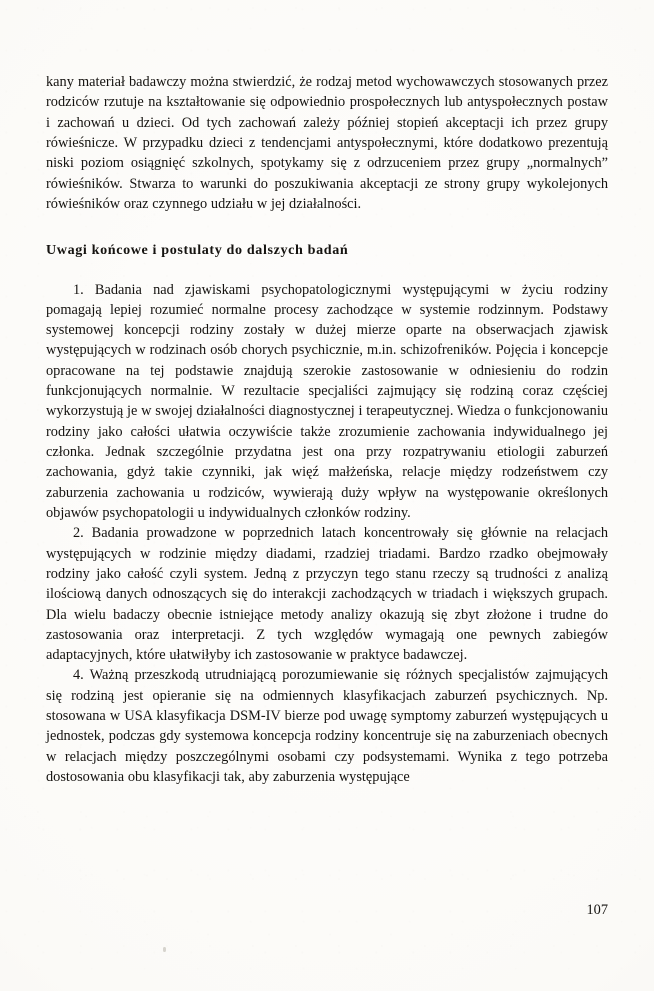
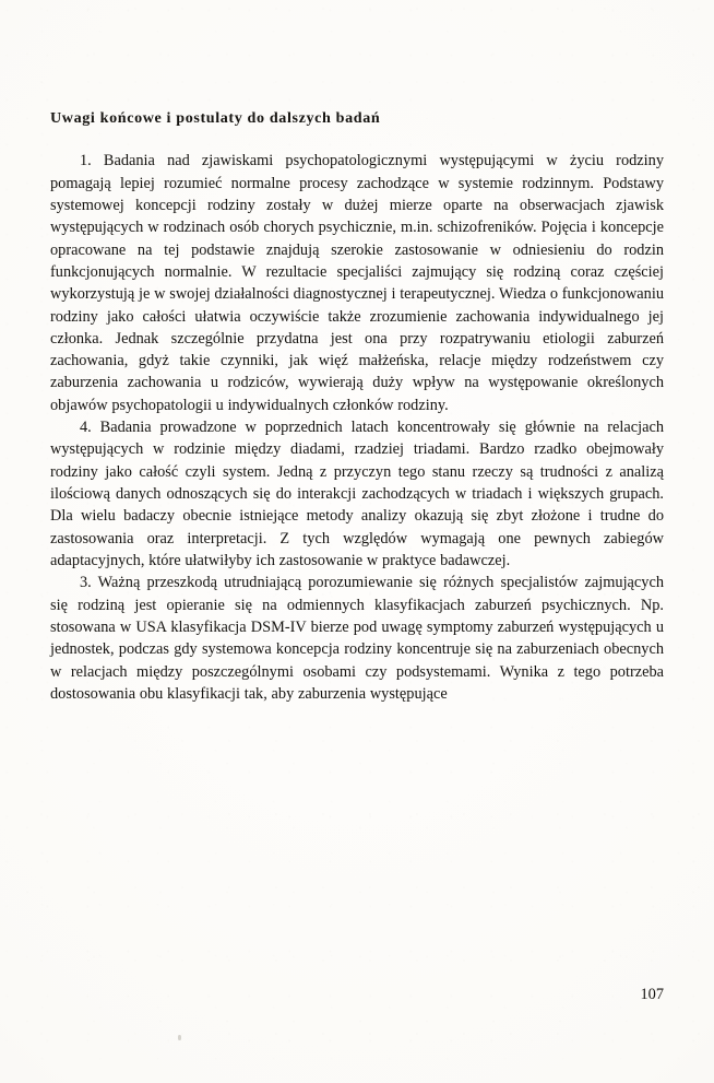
- kany materiał badawczy można stwierdzić, że rodzaj metod wychowawczych stosowanych przez rodziców rzutuje na kształtowanie się odpowiednio prospołecznych lub antyspołecznych postaw i zachowań u dzieci. Od tych zachowań zależy później stopień akceptacji ich przez grupy rówieśnicze. W przypadku dzieci z tendencjami antyspołecznymi, które dodatkowo prezentują niski poziom osiągnięć szkolnych, spotykamy się z odrzuceniem przez grupy „normalnych” rówieśników. Stwarza to warunki do poszukiwania akceptacji ze strony grupy wykolejonych rówieśników oraz czynnego udziału w jej działalności.
  Uwagi końcowe i postulaty do dalszych badań
  1. Badania nad zjawiskami psychopatologicznymi występującymi w życiu rodziny pomagają lepiej rozumieć normalne procesy zachodzące w systemie rodzinnym. Podstawy systemowej koncepcji rodziny zostały w dużej mierze oparte na obserwacjach zjawisk występujących w rodzinach osób chorych psychicznie, m.in. schizofreników. Pojęcia i koncepcje opracowane na tej podstawie znajdują szerokie zastosowanie w odniesieniu do rodzin funkcjonujących normalnie. W rezultacie specjaliści zajmujący się rodziną coraz częściej wykorzystują je w swojej działalności diagnostycznej i terapeutycznej. Wiedza o funkcjonowaniu rodziny jako całości ułatwia oczywiście także zrozumienie zachowania indywidualnego jej członka. Jednak szczególnie przydatna jest ona przy rozpatrywaniu etiologii zaburzeń zachowania, gdyż takie czynniki, jak więź małżeńska, relacje między rodzeństwem czy zaburzenia zachowania u rodziców, wywierają duży wpływ na występowanie określonych objawów psychopatologii u indywidualnych członków rodziny.
- 2. Badania prowadzone w poprzednich latach koncentrowały się głównie na relacjach występujących w rodzinie między diadami, rzadziej triadami. Bardzo rzadko obejmowały rodziny jako całość czyli system. Jedną z przyczyn tego stanu rzeczy są trudności z analizą ilościową danych odnoszących się do interakcji zachodzących w triadach i większych grupach. Dla wielu badaczy obecnie istniejące metody analizy okazują się zbyt złożone i trudne do zastosowania oraz interpretacji. Z tych względów wymagają one pewnych zabiegów adaptacyjnych, które ułatwiłyby ich zastosowanie w praktyce badawczej.
+ 4. Badania prowadzone w poprzednich latach koncentrowały się głównie na relacjach występujących w rodzinie między diadami, rzadziej triadami. Bardzo rzadko obejmowały rodziny jako całość czyli system. Jedną z przyczyn tego stanu rzeczy są trudności z analizą ilościową danych odnoszących się do interakcji zachodzących w triadach i większych grupach. Dla wielu badaczy obecnie istniejące metody analizy okazują się zbyt złożone i trudne do zastosowania oraz interpretacji. Z tych względów wymagają one pewnych zabiegów adaptacyjnych, które ułatwiłyby ich zastosowanie w praktyce badawczej.
- 4. Ważną przeszkodą utrudniającą porozumiewanie się różnych specjalistów zajmujących się rodziną jest opieranie się na odmiennych klasyfikacjach zaburzeń psychicznych. Np. stosowana w USA klasyfikacja DSM-IV bierze pod uwagę symptomy zaburzeń występujących u jednostek, podczas gdy systemowa koncepcja rodziny koncentruje się na zaburzeniach obecnych w relacjach między poszczególnymi osobami czy podsystemami. Wynika z tego potrzeba dostosowania obu klasyfikacji tak, aby zaburzenia występujące
+ 3. Ważną przeszkodą utrudniającą porozumiewanie się różnych specjalistów zajmujących się rodziną jest opieranie się na odmiennych klasyfikacjach zaburzeń psychicznych. Np. stosowana w USA klasyfikacja DSM-IV bierze pod uwagę symptomy zaburzeń występujących u jednostek, podczas gdy systemowa koncepcja rodziny koncentruje się na zaburzeniach obecnych w relacjach między poszczególnymi osobami czy podsystemami. Wynika z tego potrzeba dostosowania obu klasyfikacji tak, aby zaburzenia występujące
  107
